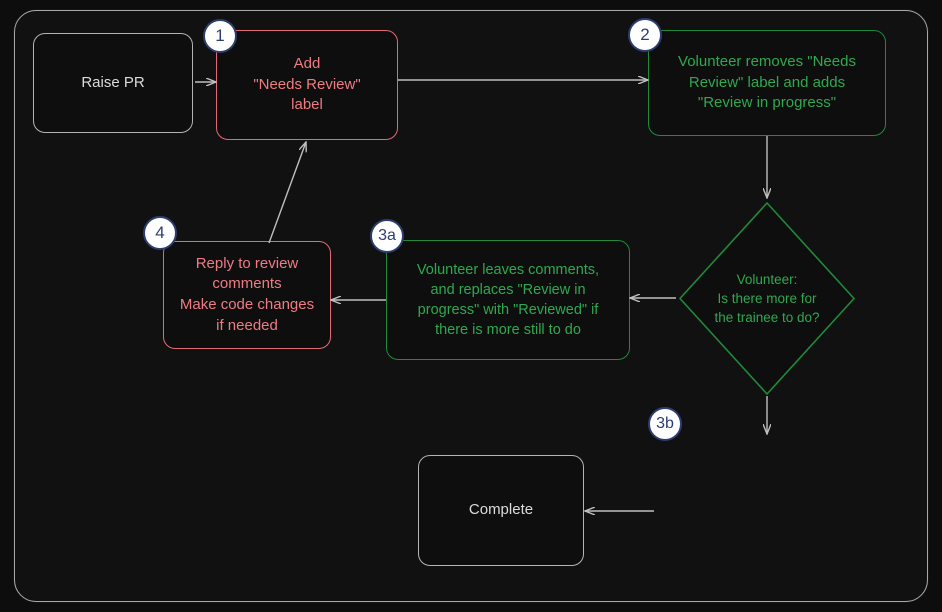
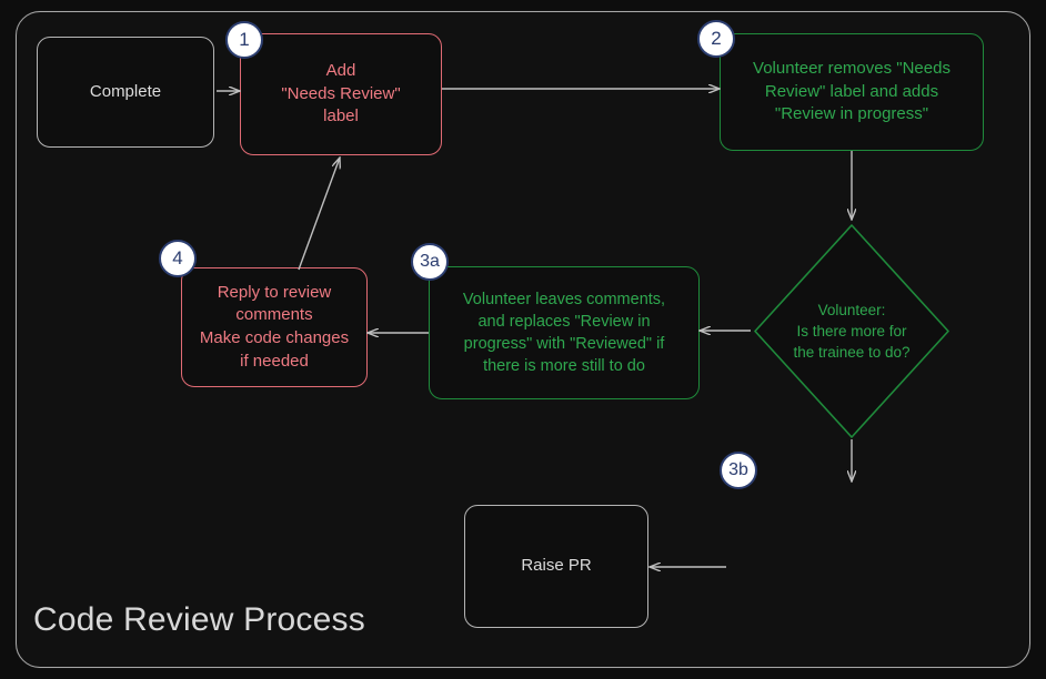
- Raise PR
+ Complete
  Add
  "Needs Review"
  label
  1
  Volunteer removes "Needs
  Review" label and adds
  "Review in progress"
  2
  Volunteer:
  Is there more for
  the trainee to do?
  Volunteer leaves comments,
  and replaces "Review in
  progress" with "Reviewed" if
  there is more still to do
  3a
  Reply to review
  comments
  Make code changes
  if needed
  4
  3b
- Complete
+ Raise PR
+ Code Review Process
